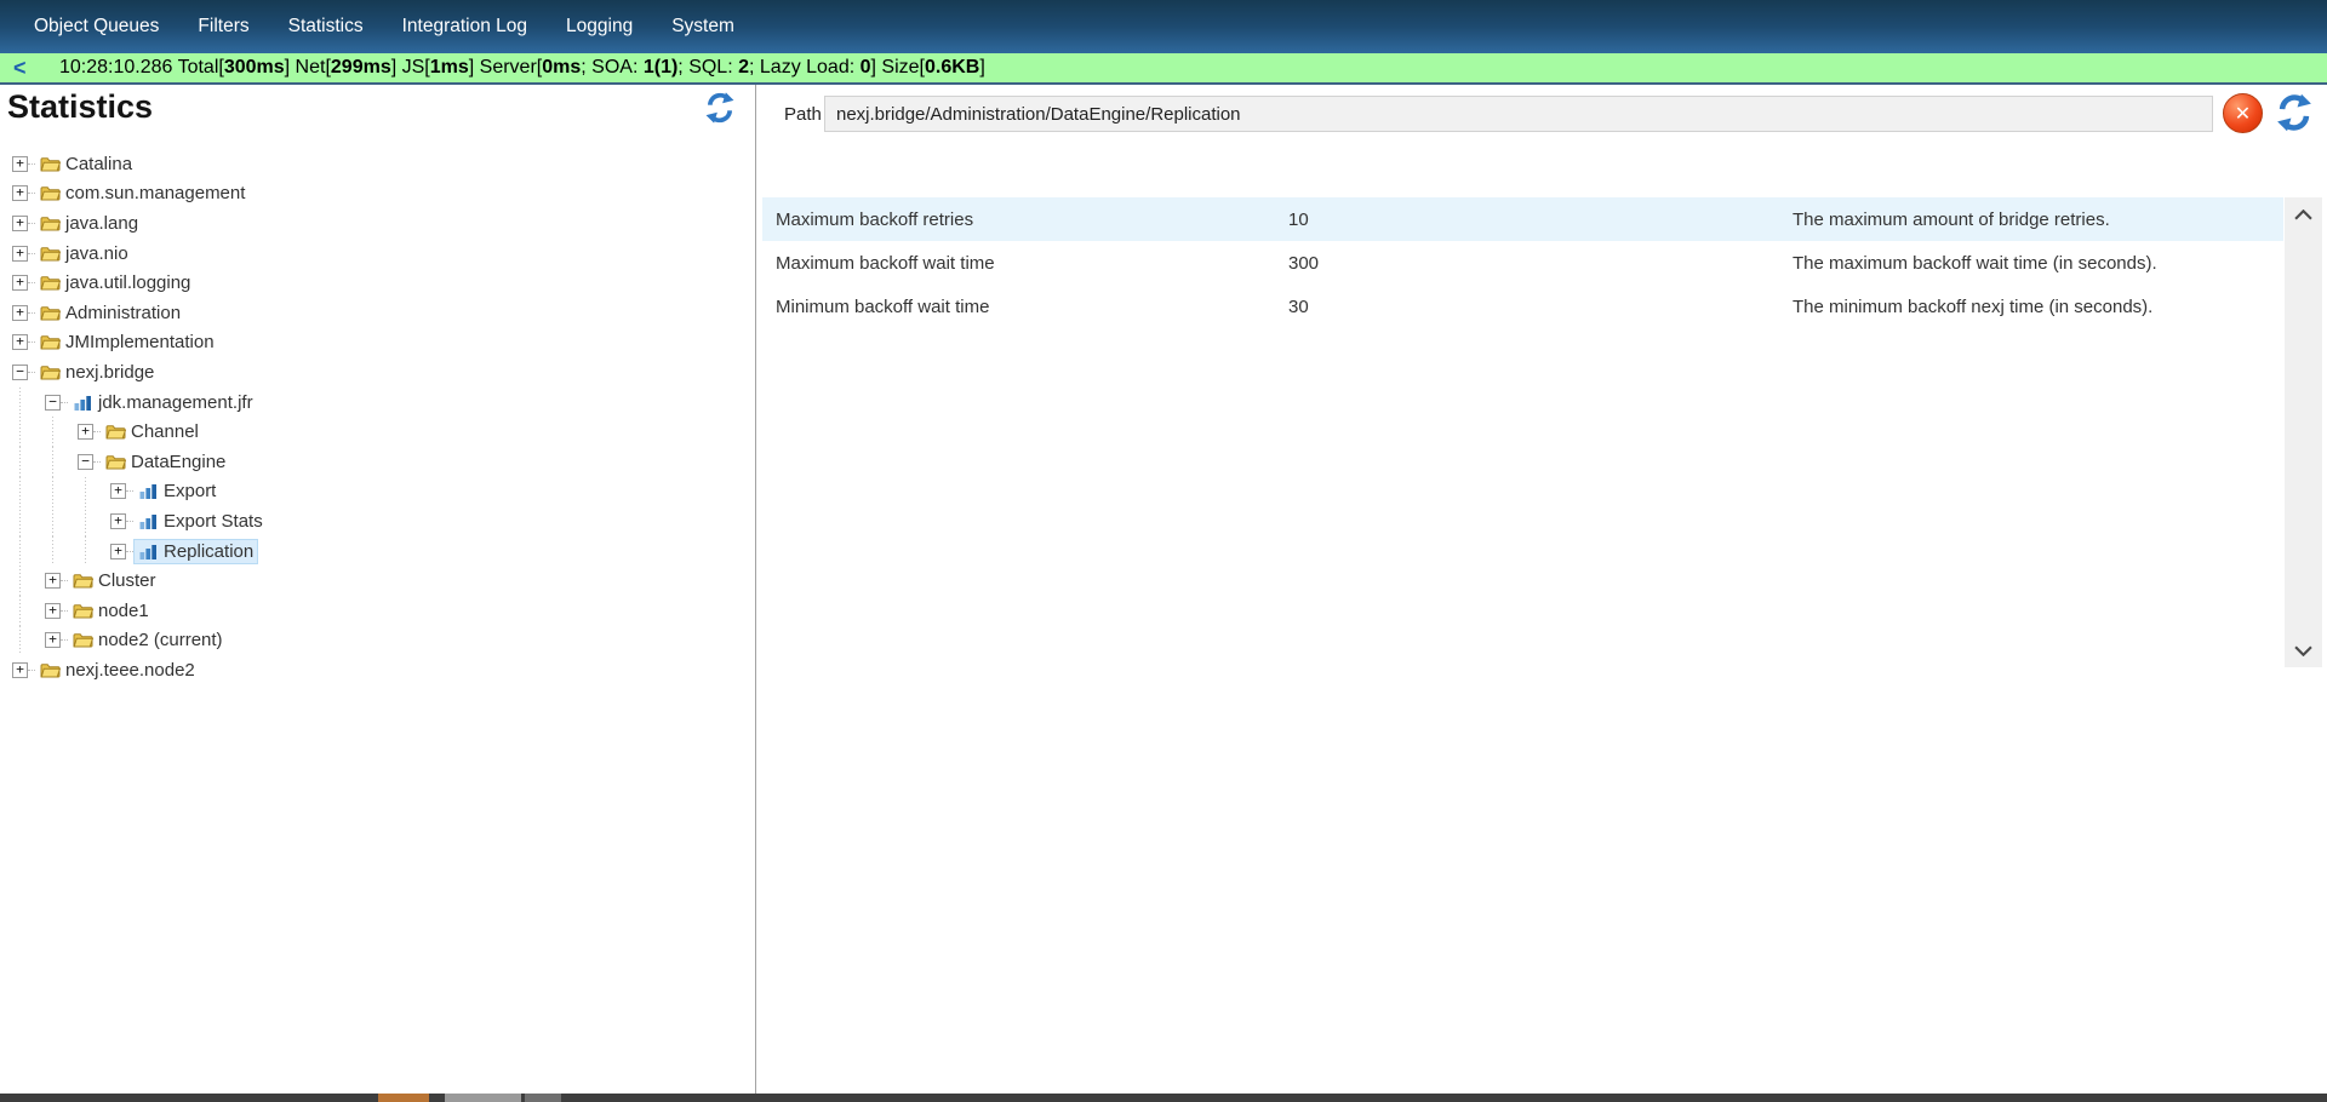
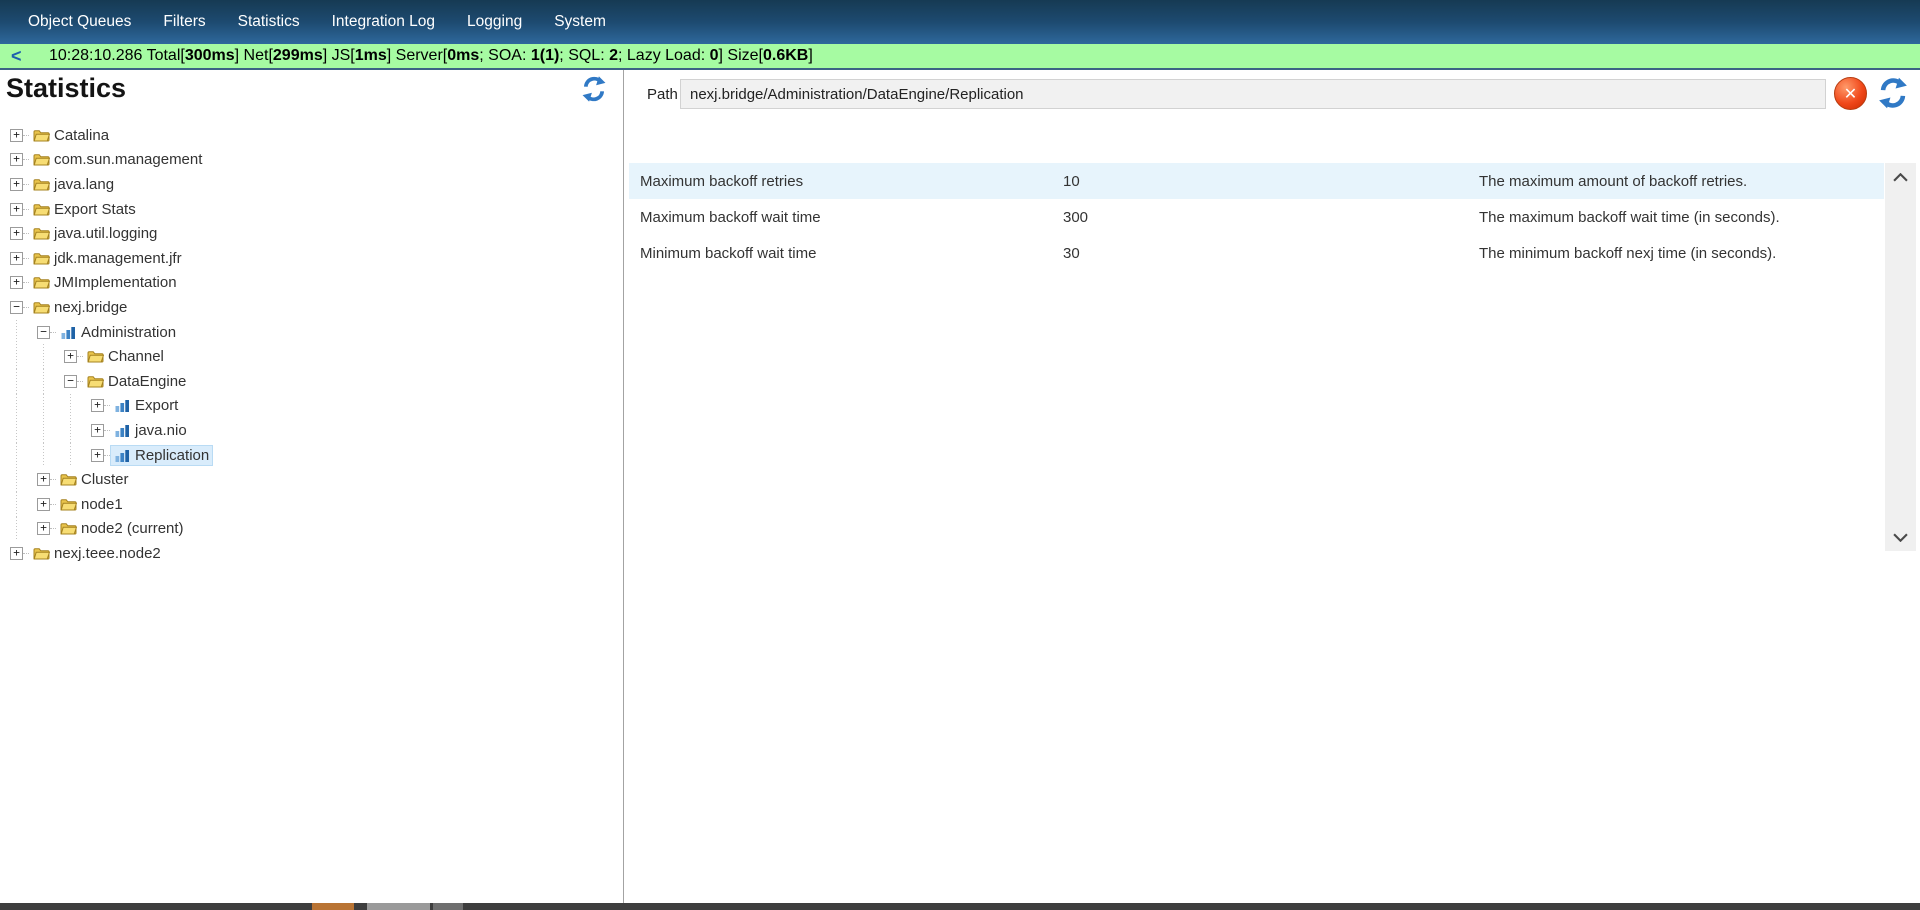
  Object Queues
  Filters
  Statistics
  Integration Log
  Logging
  System
  <
  10:28:10.286 Total[300ms] Net[299ms] JS[1ms] Server[0ms; SOA: 1(1); SQL: 2; Lazy Load: 0] Size[0.6KB]
  Statistics
  +
  Catalina
  +
  com.sun.management
  +
  java.lang
  +
- java.nio
+ Export Stats
  +
  java.util.logging
  +
- Administration
+ jdk.management.jfr
  +
  JMImplementation
  −
  nexj.bridge
  −
- jdk.management.jfr
+ Administration
  +
  Channel
  −
  DataEngine
  +
  Export
  +
- Export Stats
+ java.nio
  +
  Replication
  +
  Cluster
  +
  node1
  +
  node2 (current)
  +
  nexj.teee.node2
  Path
  nexj.bridge/Administration/DataEngine/Replication
  ✕
  Maximum backoff retries
  10
- The maximum amount of bridge retries.
+ The maximum amount of backoff retries.
  Maximum backoff wait time
  300
  The maximum backoff wait time (in seconds).
  Minimum backoff wait time
  30
  The minimum backoff nexj time (in seconds).
